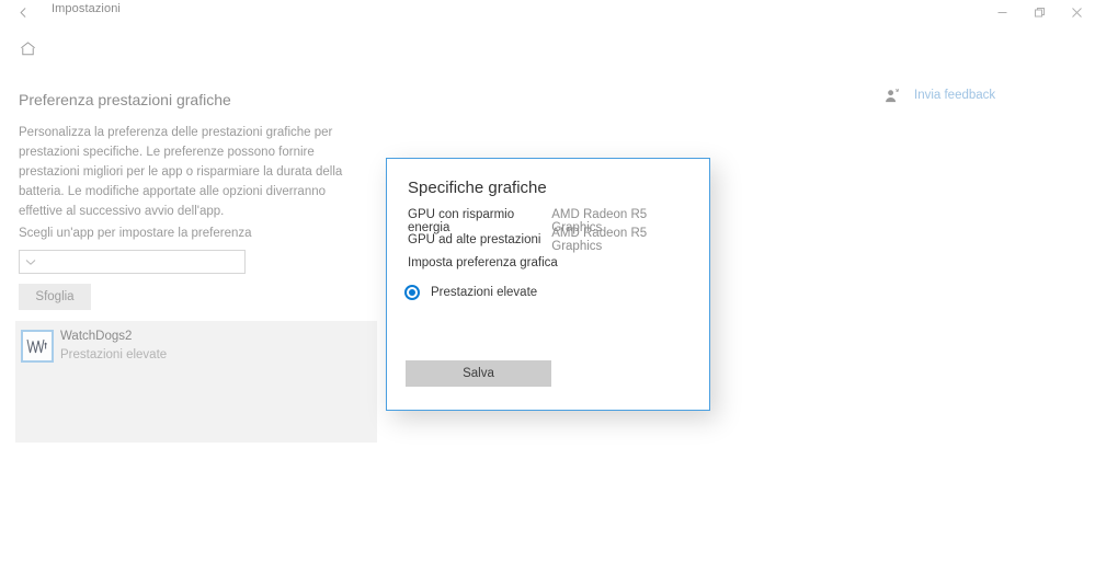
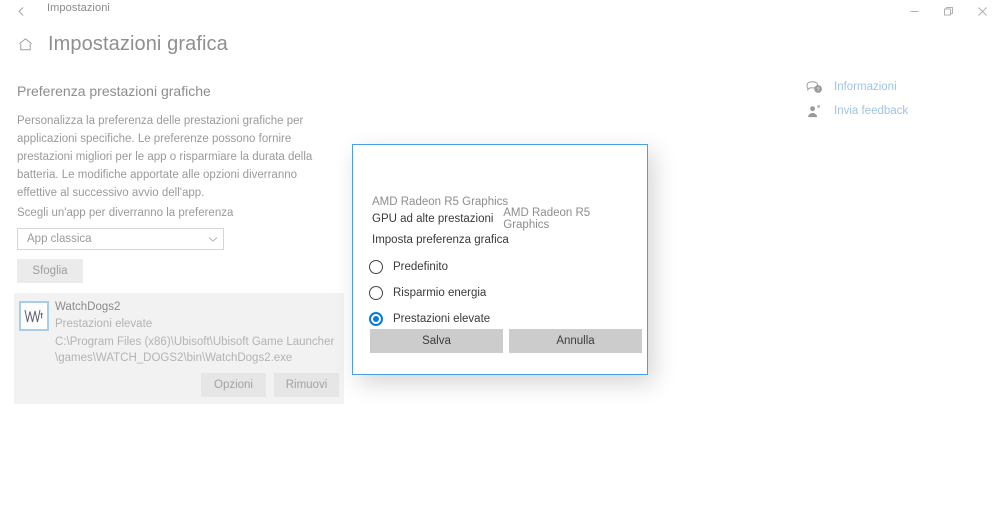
  Impostazioni
+ Impostazioni grafica
  Preferenza prestazioni grafiche
- Personalizza la preferenza delle prestazioni grafiche per prestazioni specifiche. Le preferenze possono fornire prestazioni migliori per le app o risparmiare la durata della batteria. Le modifiche apportate alle opzioni diverranno effettive al successivo avvio dell'app.
+ Personalizza la preferenza delle prestazioni grafiche per applicazioni specifiche. Le preferenze possono fornire prestazioni migliori per le app o risparmiare la durata della batteria. Le modifiche apportate alle opzioni diverranno effettive al successivo avvio dell'app.
- Scegli un'app per impostare la preferenza
+ Scegli un'app per diverranno la preferenza
+ App classica
  Sfoglia
  WatchDogs2
  Prestazioni elevate
+ C:\Program Files (x86)\Ubisoft\Ubisoft Game Launcher\games\WATCH_DOGS2\bin\WatchDogs2.exe
+ Opzioni
+ Rimuovi
+ Informazioni
  Invia feedback
- Specifiche grafiche
- GPU con risparmio energia
  AMD Radeon R5 Graphics
  GPU ad alte prestazioni
  AMD Radeon R5 Graphics
  Imposta preferenza grafica
+ Predefinito
+ Risparmio energia
  Prestazioni elevate
  Salva
+ Annulla
